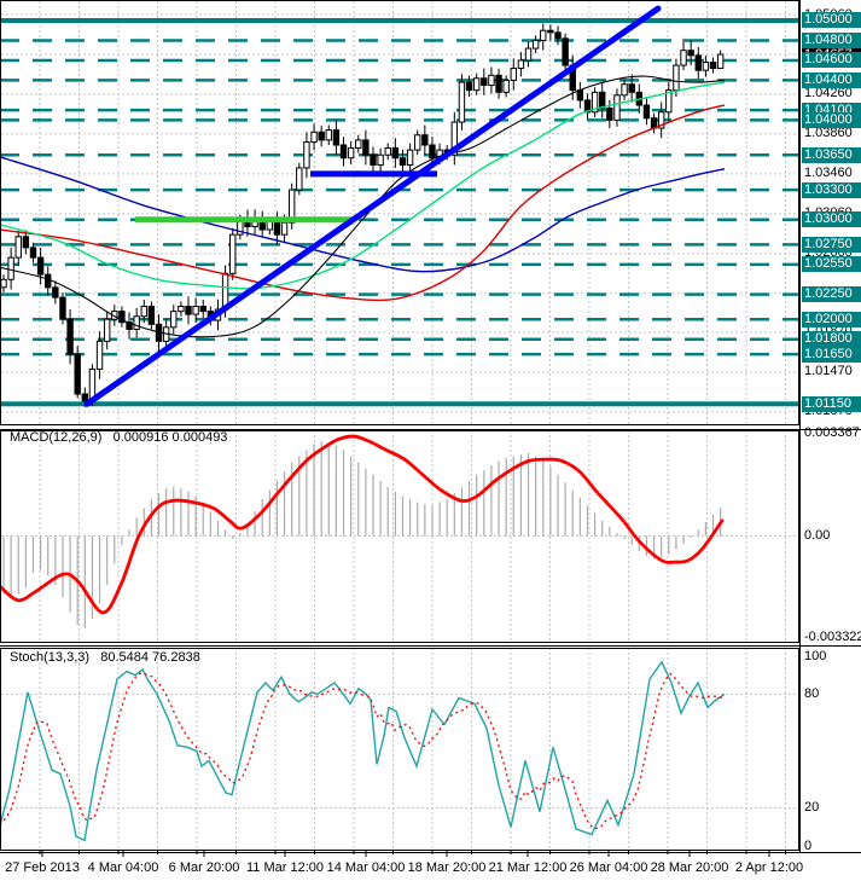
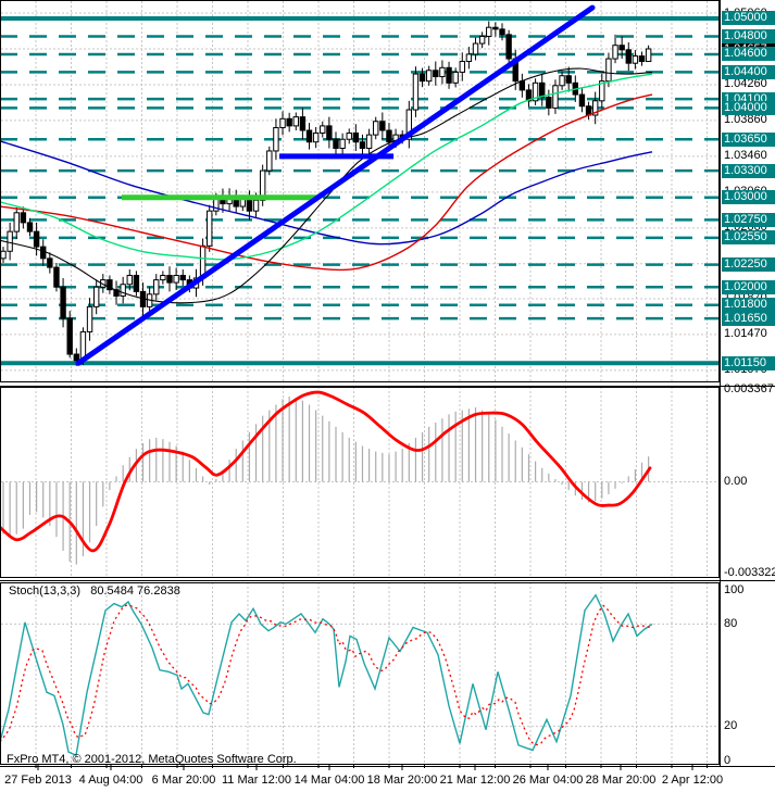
- MACD(12,26,9) 0.000916 0.000493
  Stoch(13,3,3) 80.5484 76.2838
+ FxPro MT4, © 2001-2012, MetaQuotes Software Corp.
  1.04260
  1.03860
  1.03460
  1.02660
  1.01470
  1.05000
  1.04800
  1.04600
  1.04400
  1.04100
  1.04000
  1.03650
  1.03300
  1.03000
  1.02750
  1.02550
  1.02250
  1.02000
  1.01800
  1.01650
  1.01150
  0.003367
  0.00
  -0.003322
  100
  80
  20
  0
  27 Feb 2013
- 4 Mar 04:00
+ 4 Aug 04:00
  6 Mar 20:00
  11 Mar 12:00
  14 Mar 04:00
  18 Mar 20:00
  21 Mar 12:00
  26 Mar 04:00
  28 Mar 20:00
  2 Apr 12:00
